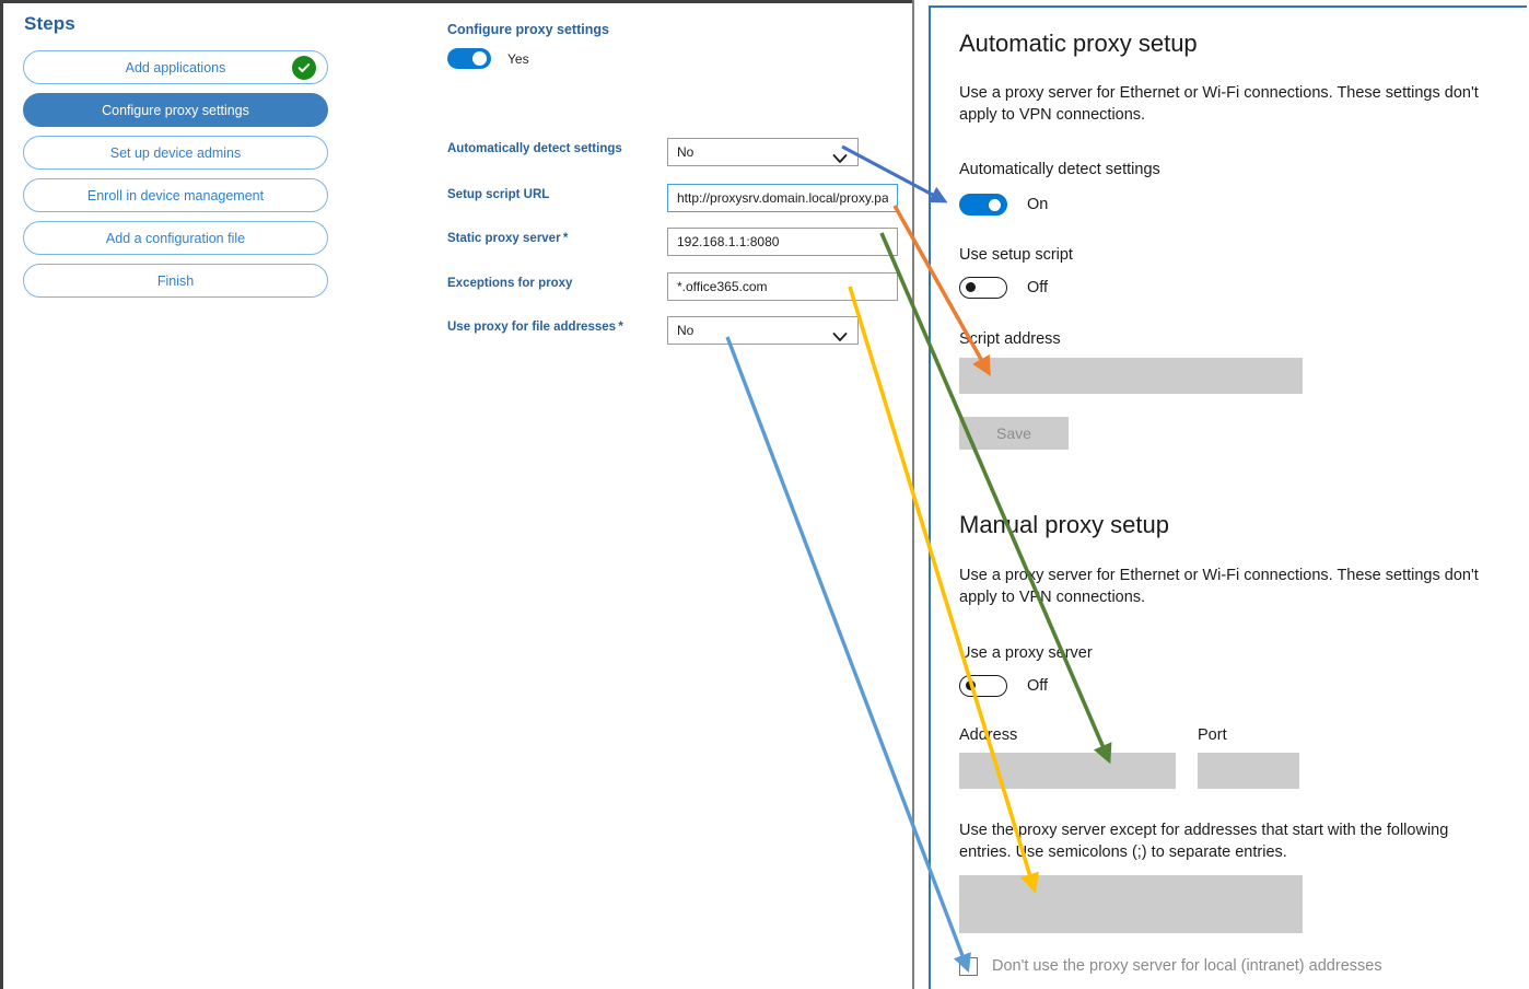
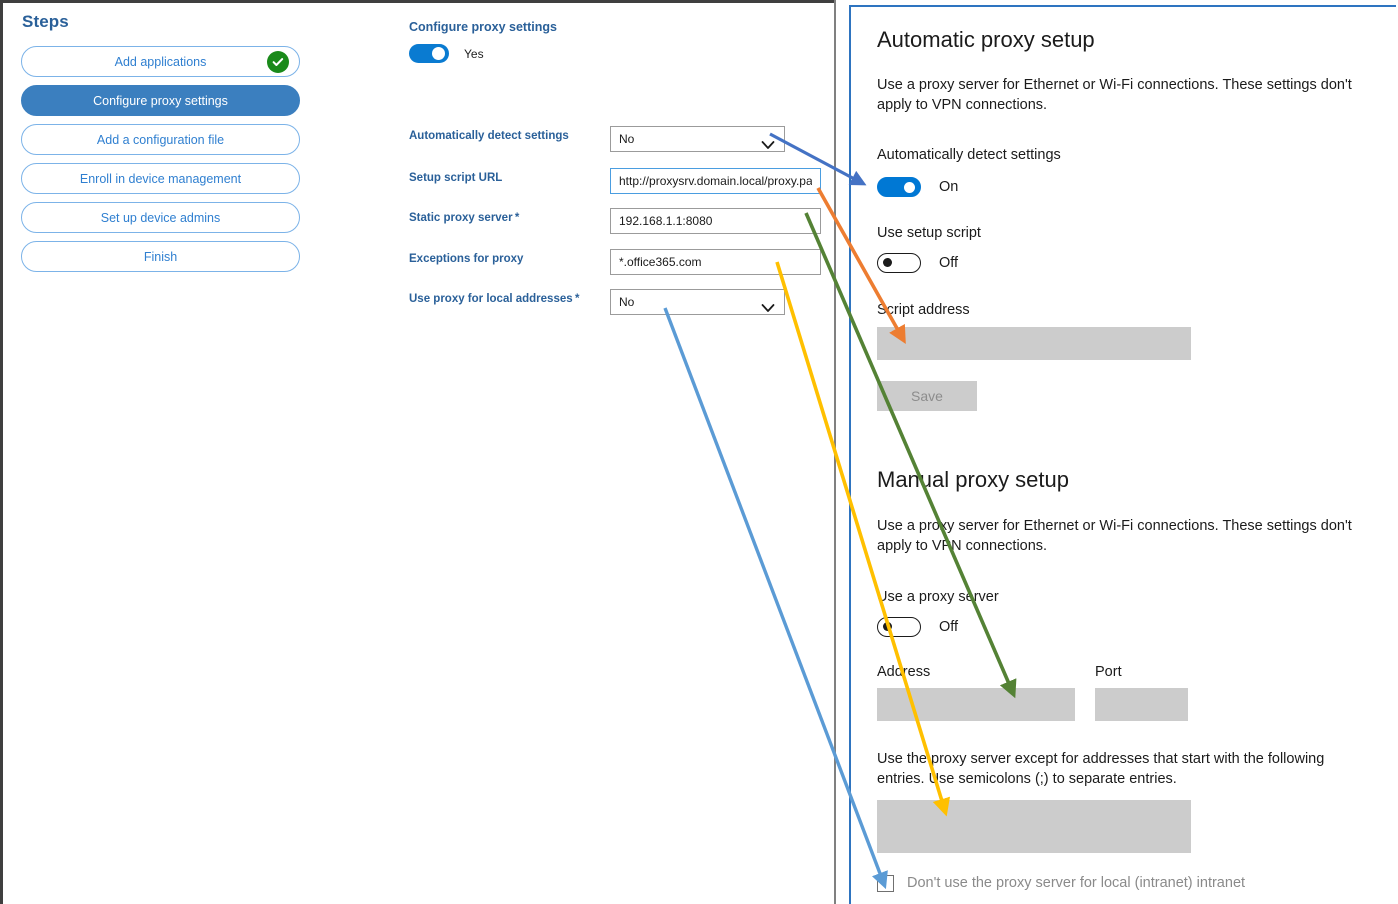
  Steps
  Add applications
  Configure proxy settings
- Set up device admins
+ Add a configuration file
  Enroll in device management
- Add a configuration file
+ Set up device admins
  Finish
  Configure proxy settings
  Yes
  Automatically detect settings
  No
  Setup script URL
  http://proxysrv.domain.local/proxy.pa
  Static proxy server *
  192.168.1.1:8080
  Exceptions for proxy
  *.office365.com
- Use proxy for file addresses *
+ Use proxy for local addresses *
  No
  Automatic proxy setup
  Use a proxy server for Ethernet or Wi-Fi connections. These settings don't apply to VPN connections.
  Automatically detect settings
  On
  Use setup script
  Off
  Script address
  Save
  Manual proxy setup
  Use a proxy server for Ethernet or Wi-Fi connections. These settings don't apply to VPN connections.
  Use a proxy server
  Off
  Address
  Port
  Use the proxy server except for addresses that start with the following entries.se semicolons (;) to separate entries.
- Don't use the proxy server for local (intranet) addresses
+ Don't use the proxy server for local (intranet) intranet
